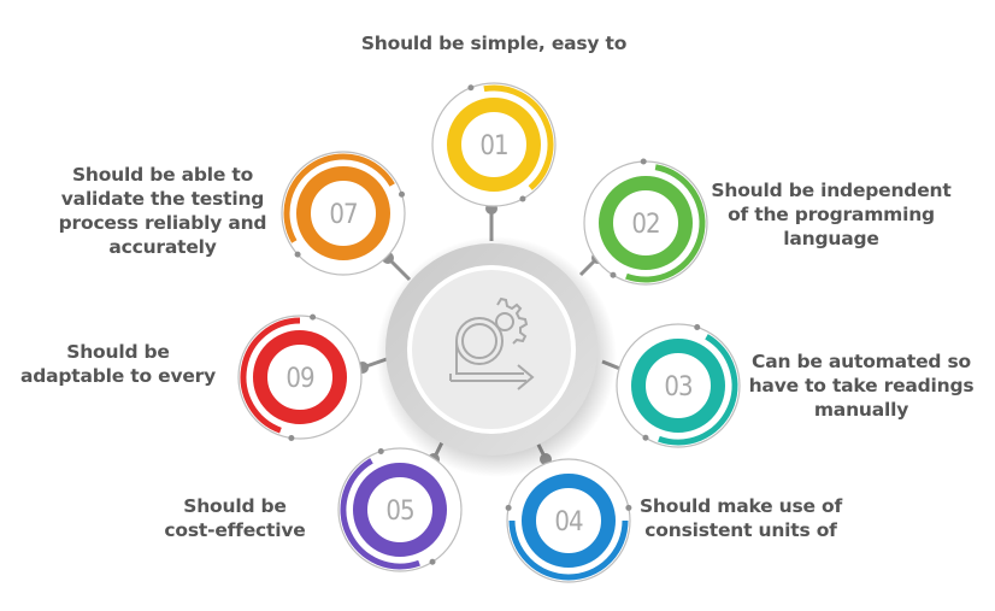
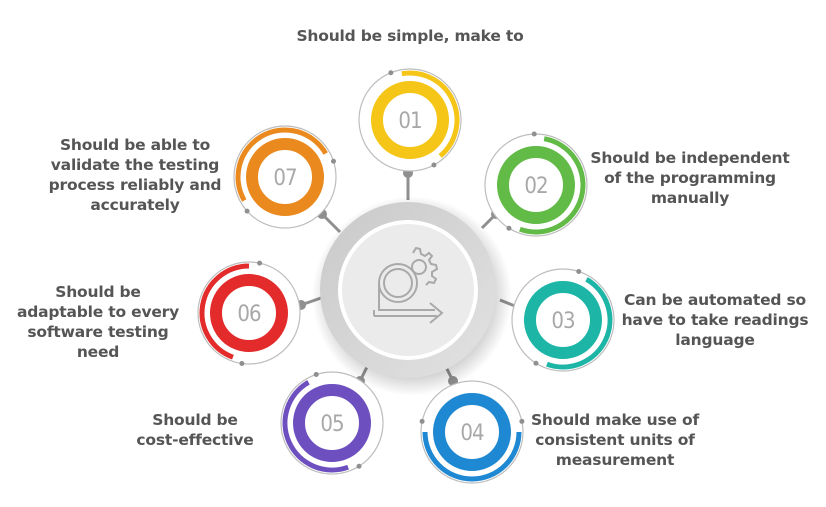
  01
  02
  03
  04
  05
- 09
+ 06
  07
- Should be simple, easy to
+ Should be simple, make to
  Should be independent
  of the programming
- language
+ manually
  Can be automated so
  have to take readings
- manually
+ language
  Should make use of
  consistent units of
+ measurement
  Should be
  cost-effective
  Should be
  adaptable to every
+ software testing
+ need
  Should be able to
  validate the testing
  process reliably and
  accurately
